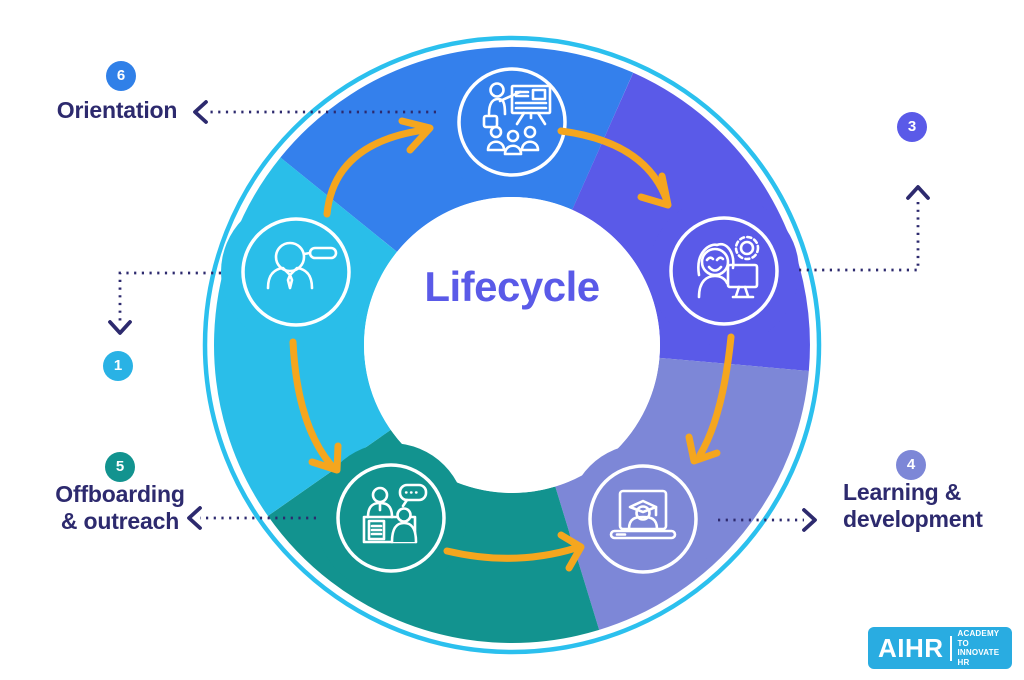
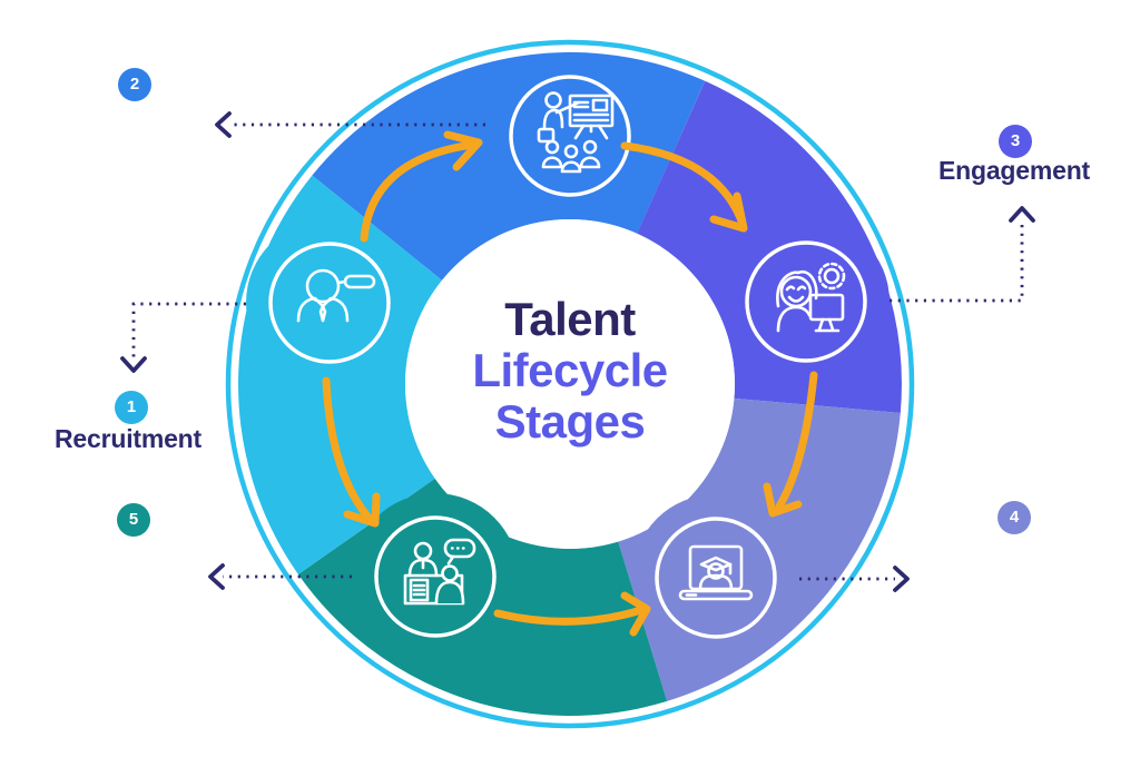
+ Talent
  Lifecycle
+ Stages
  1
+ Recruitment
- 6
+ 2
- Orientation
  3
+ Engagement
  4
- Learning &
- development
  5
- Offboarding
- & outreach
- AIHR
- ACADEMY TO
- INNOVATE HR
